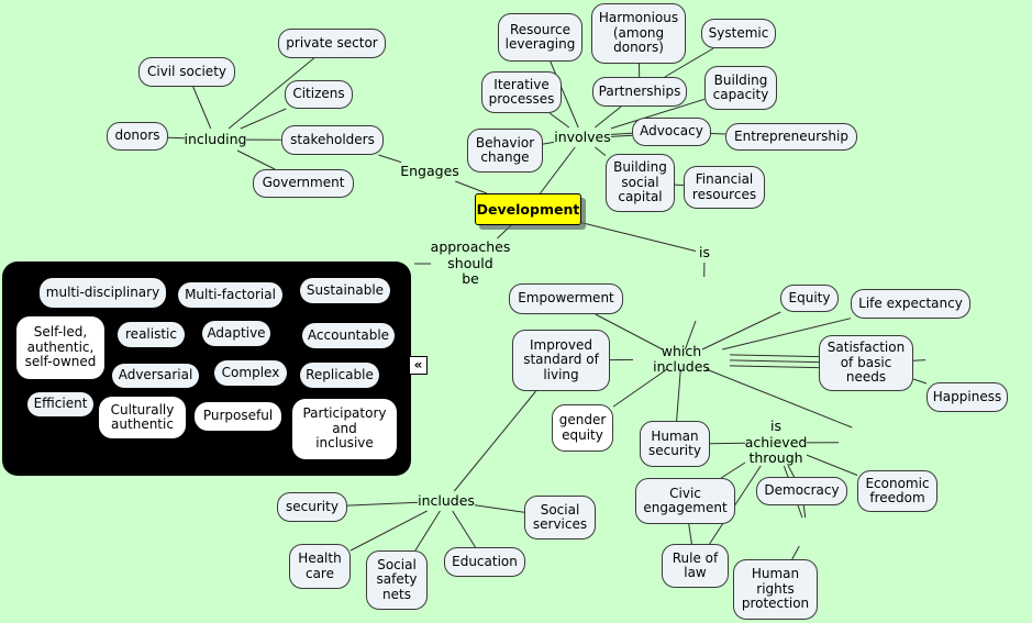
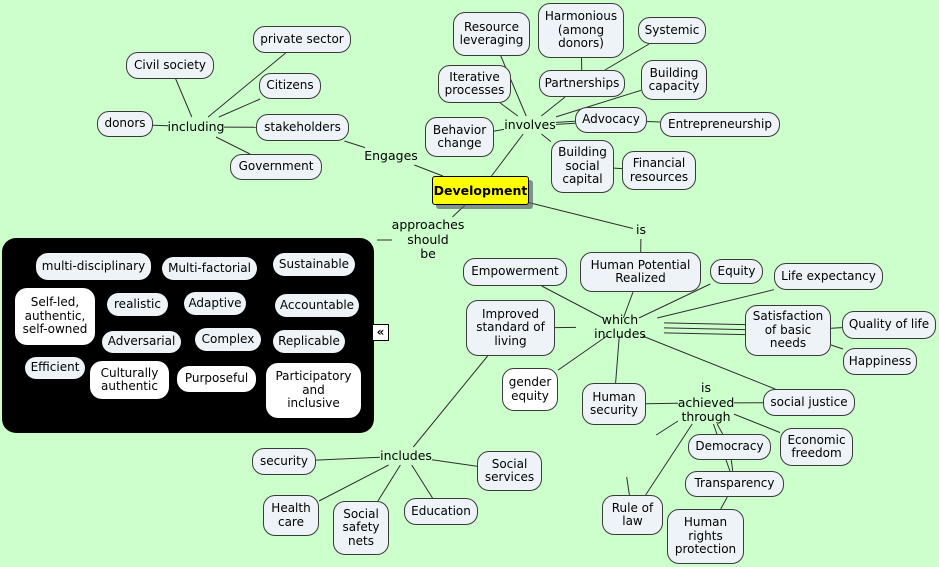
  «
  donors
  Civil society
  private sector
  Citizens
  stakeholders
  Government
  Resource
  leveraging
  Harmonious
  (among
  donors)
  Systemic
  Iterative
  processes
  Partnerships
  Building
  capacity
  Behavior
  change
  Advocacy
  Entrepreneurship
  Building
  social
  capital
  Financial
  resources
  Development
  Empowerment
+ Human Potential
+ Realized
  Equity
  Life expectancy
  Improved
  standard of
  living
  Satisfaction
  of basic
  needs
+ Quality of life
  Happiness
  gender
  equity
  Human
  security
+ social justice
  Economic
  freedom
- Civic
- engagement
  Democracy
+ Transparency
  Rule of
  law
  Human
  rights
  protection
  security
  Social
  services
  Health
  care
  Social
  safety
  nets
  Education
  multi-disciplinary
  Multi-factorial
  Sustainable
  Self-led,
  authentic,
  self-owned
  realistic
  Adaptive
  Accountable
  Adversarial
  Complex
  Replicable
  Efficient
  Culturally
  authentic
  Purposeful
  Participatory
  and
  inclusive
  including
  Engages
  involves
  approaches
  should
  be
  is
  which includes
  is
  achieved
  through
  includes
